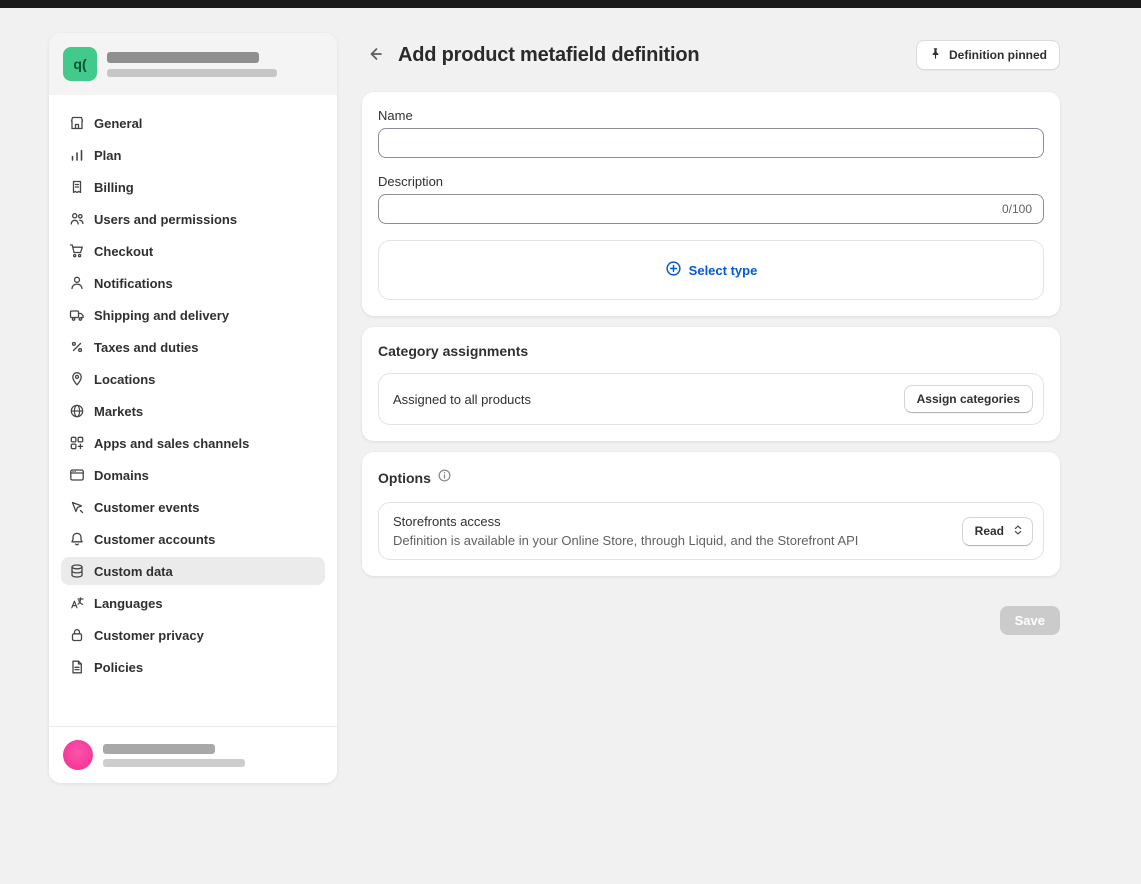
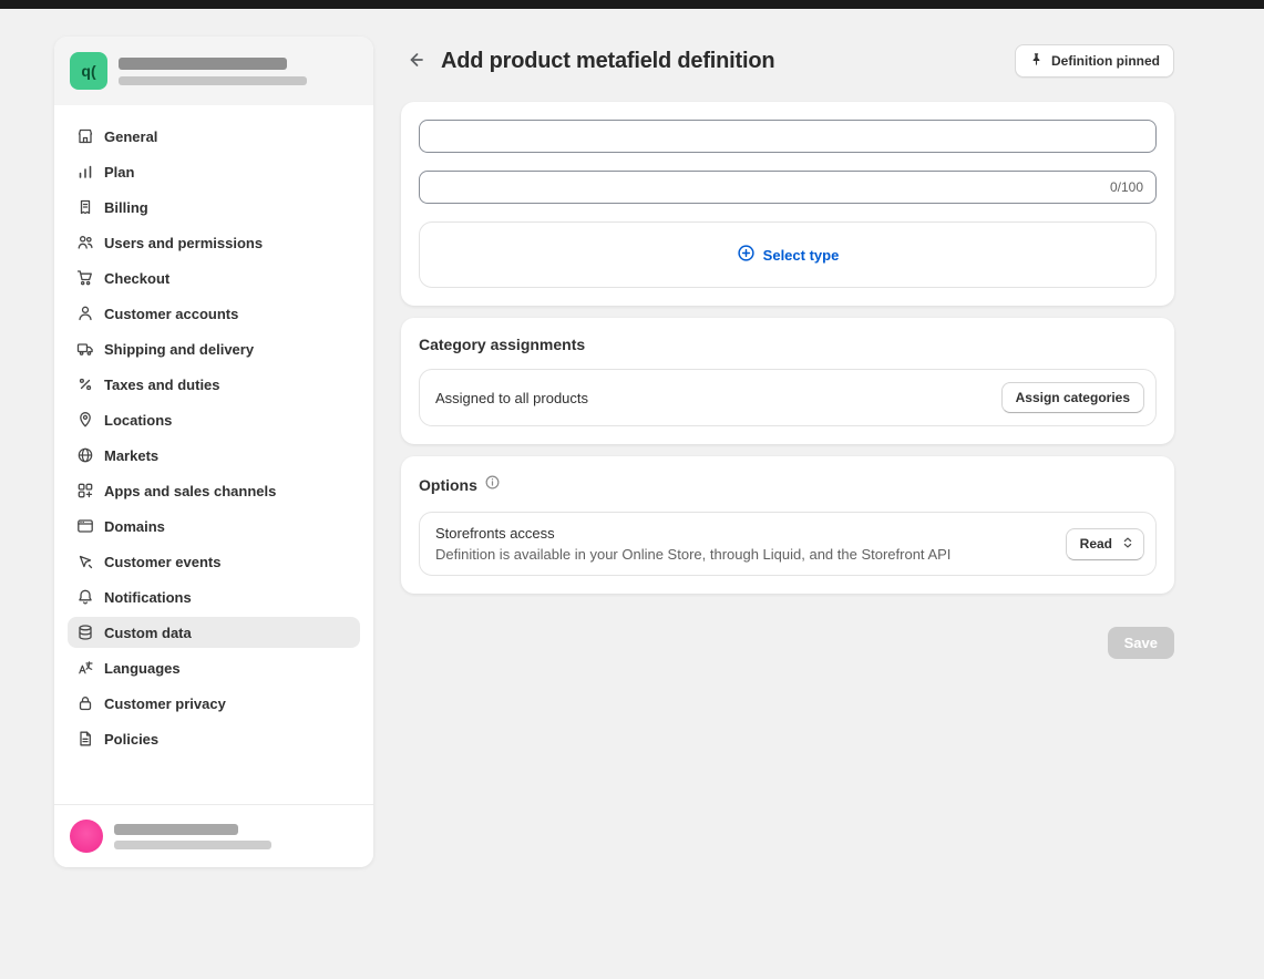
  q(
  General
  Plan
  Billing
  Users and permissions
  Checkout
- Notifications
+ Customer accounts
  Shipping and delivery
  Taxes and duties
  Locations
  Markets
  Apps and sales channels
  Domains
  Customer events
- Customer accounts
+ Notifications
  Custom data
  Languages
  Customer privacy
  Policies
  Add product metafield definition
  Definition pinned
- Name
- Description
  0/100
  Select type
  Category assignments
  Assigned to all products
  Assign categories
  Options
  Storefronts access
  Definition is available in your Online Store, through Liquid, and the Storefront API
  Read
  Save
